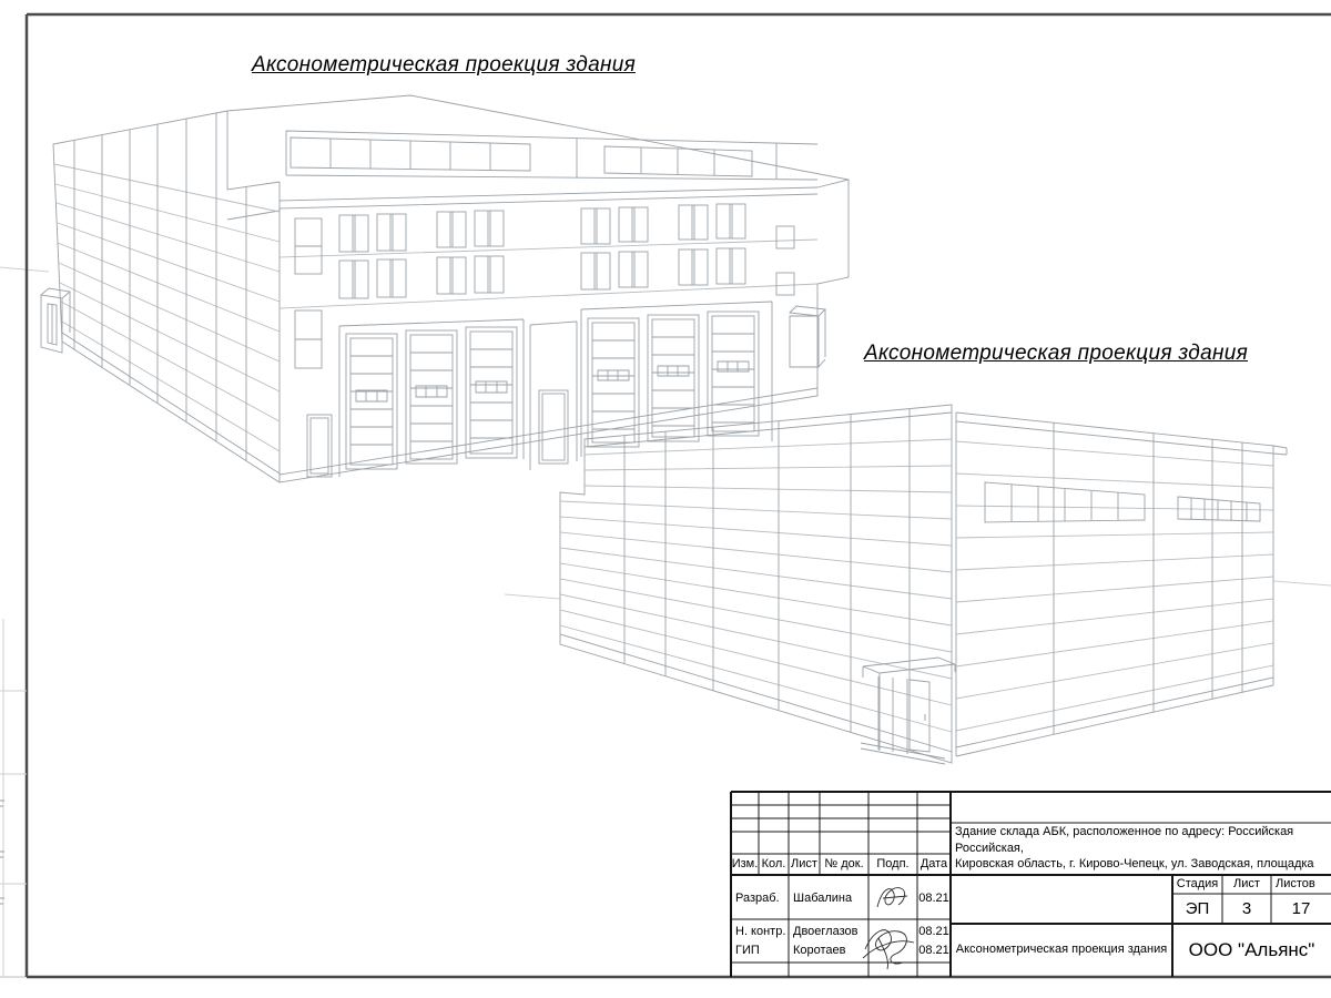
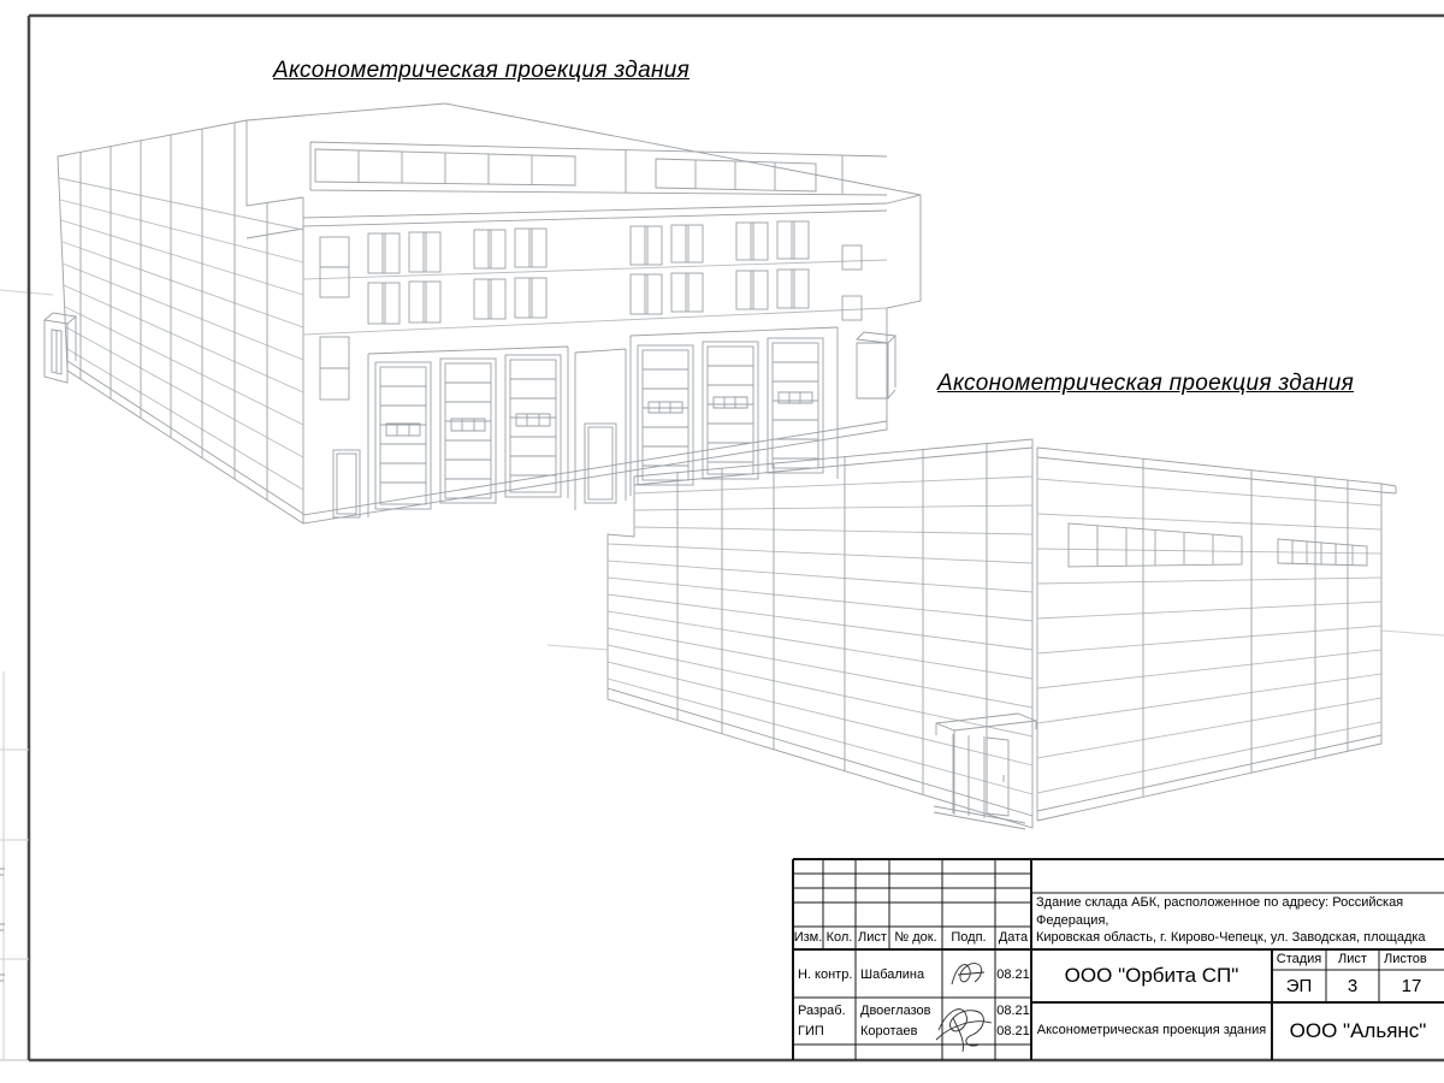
  Аксонометрическая проекция здания
  Аксонометрическая проекция здания
  Изм.
  Кол.
  Лист
  № док.
  Подп.
  Дата
- Разраб.
+ Н. контр.
  Шабалина
  08.21
- Н. контр.
+ Разраб.
  Двоеглазов
  08.21
  ГИП
  Коротаев
  08.21
- Здание склада АБК, расположенное по адресу: Российская Российская,
+ Здание склада АБК, расположенное по адресу: Российская Федерация,
  Кировская область, г. Кирово-Чепецк, ул. Заводская, площадка
+ ООО "Орбита СП"
  Стадия
  Лист
  Листов
  ЭП
  3
  17
  Аксонометрическая проекция здания
  ООО "Альянс"
